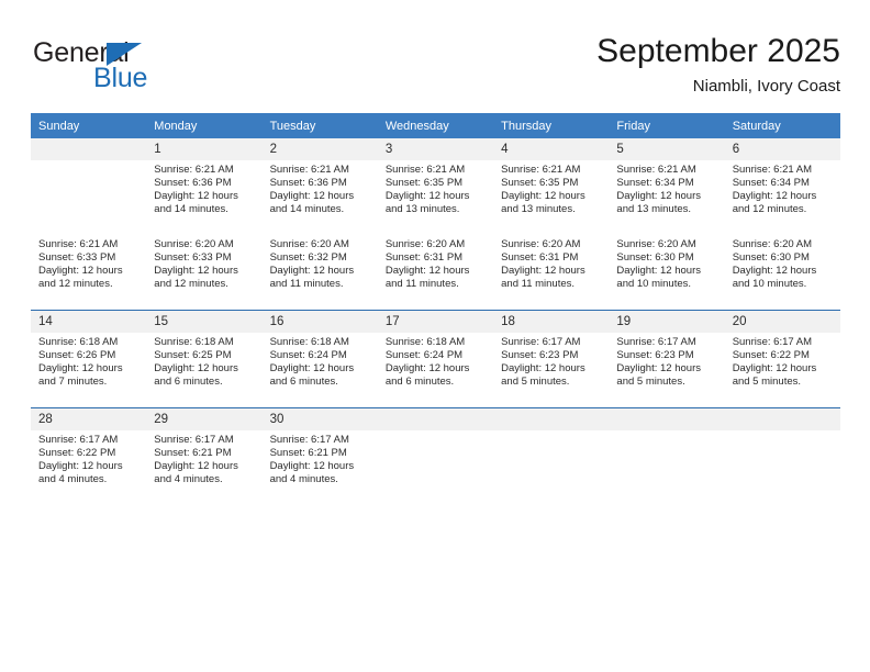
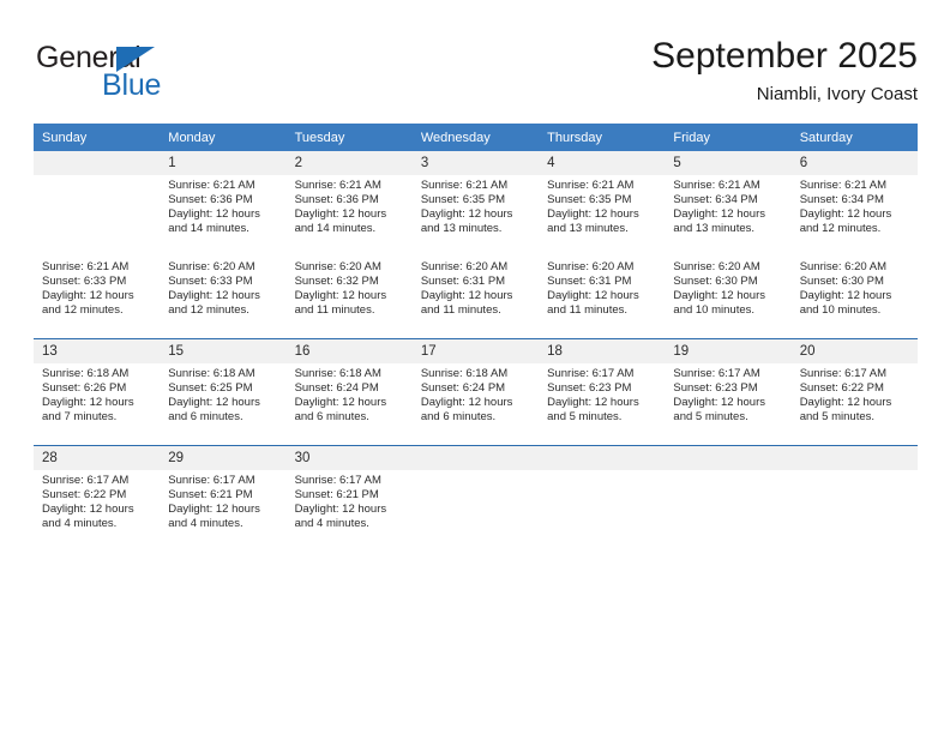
  General
  Blue
  September 2025
  Niambli, Ivory Coast
  Sunday	Monday	Tuesday	Wednesday	Thursday	Friday	Saturday
  	1	2	3	4	5	6
  	Sunrise: 6:21 AMSunset: 6:36 PMDaylight: 12 hoursand 14 minutes.	Sunrise: 6:21 AMSunset: 6:36 PMDaylight: 12 hoursand 14 minutes.	Sunrise: 6:21 AMSunset: 6:35 PMDaylight: 12 hoursand 13 minutes.	Sunrise: 6:21 AMSunset: 6:35 PMDaylight: 12 hoursand 13 minutes.	Sunrise: 6:21 AMSunset: 6:34 PMDaylight: 12 hoursand 13 minutes.	Sunrise: 6:21 AMSunset: 6:34 PMDaylight: 12 hoursand 12 minutes.
  Sunrise: 6:21 AMSunset: 6:33 PMDaylight: 12 hoursand 12 minutes.	Sunrise: 6:20 AMSunset: 6:33 PMDaylight: 12 hoursand 12 minutes.	Sunrise: 6:20 AMSunset: 6:32 PMDaylight: 12 hoursand 11 minutes.	Sunrise: 6:20 AMSunset: 6:31 PMDaylight: 12 hoursand 11 minutes.	Sunrise: 6:20 AMSunset: 6:31 PMDaylight: 12 hoursand 11 minutes.	Sunrise: 6:20 AMSunset: 6:30 PMDaylight: 12 hoursand 10 minutes.	Sunrise: 6:20 AMSunset: 6:30 PMDaylight: 12 hoursand 10 minutes.
- 14	15	16	17	18	19	20
+ 13	15	16	17	18	19	20
  Sunrise: 6:18 AMSunset: 6:26 PMDaylight: 12 hoursand 7 minutes.	Sunrise: 6:18 AMSunset: 6:25 PMDaylight: 12 hoursand 6 minutes.	Sunrise: 6:18 AMSunset: 6:24 PMDaylight: 12 hoursand 6 minutes.	Sunrise: 6:18 AMSunset: 6:24 PMDaylight: 12 hoursand 6 minutes.	Sunrise: 6:17 AMSunset: 6:23 PMDaylight: 12 hoursand 5 minutes.	Sunrise: 6:17 AMSunset: 6:23 PMDaylight: 12 hoursand 5 minutes.	Sunrise: 6:17 AMSunset: 6:22 PMDaylight: 12 hoursand 5 minutes.
  28	29	30
  Sunrise: 6:17 AMSunset: 6:22 PMDaylight: 12 hoursand 4 minutes.	Sunrise: 6:17 AMSunset: 6:21 PMDaylight: 12 hoursand 4 minutes.	Sunrise: 6:17 AMSunset: 6:21 PMDaylight: 12 hoursand 4 minutes.
